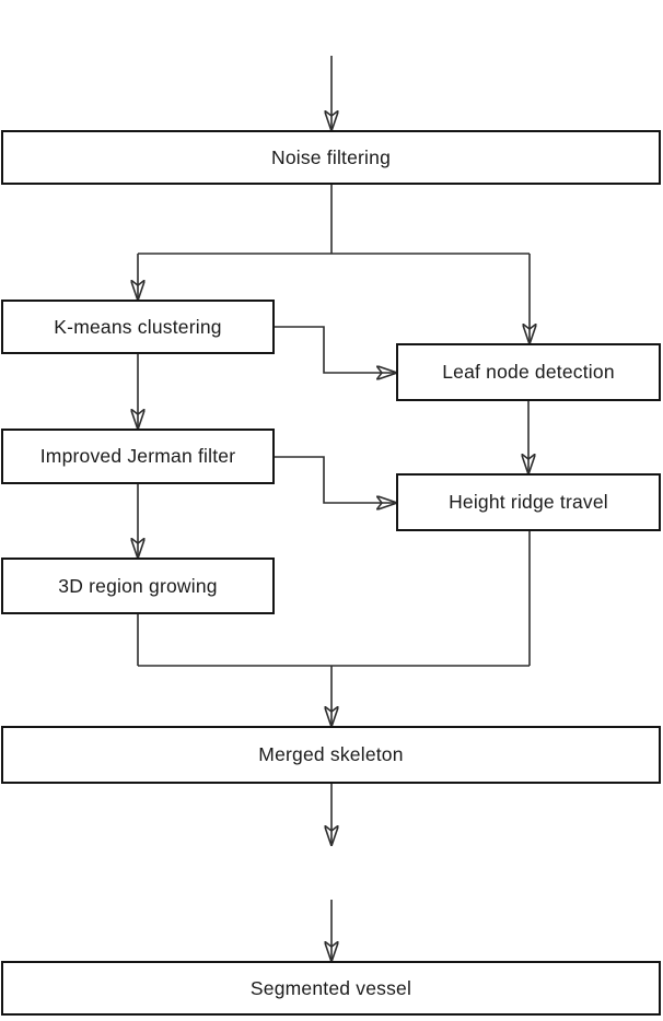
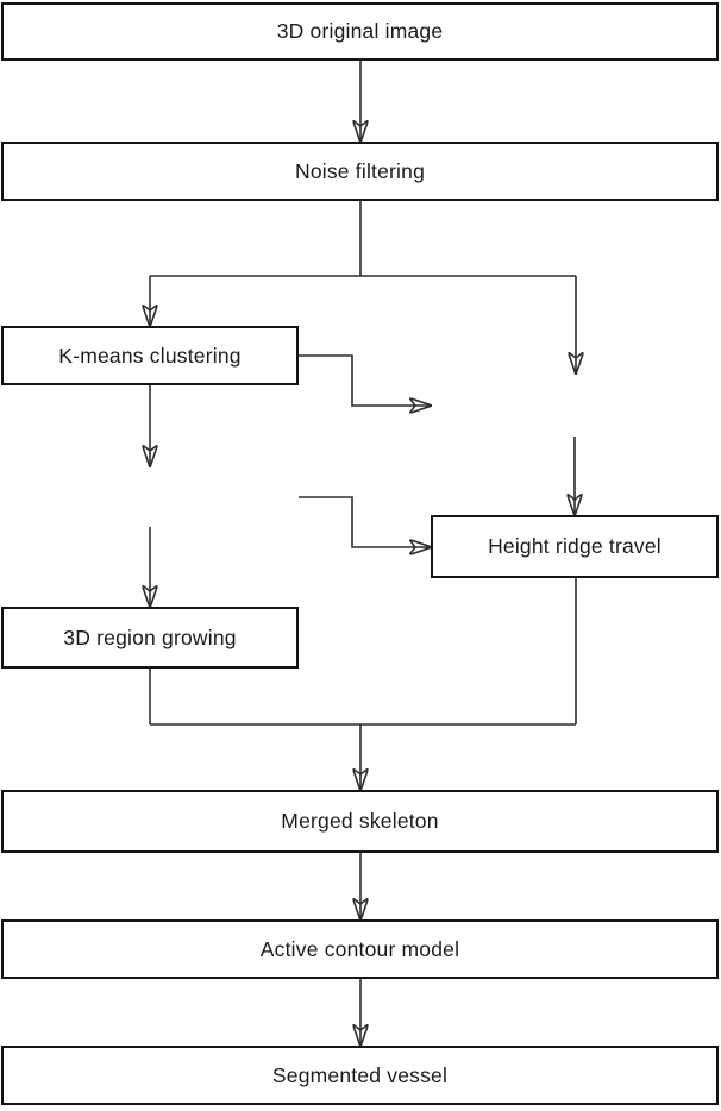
+ 3D original image
  Noise filtering
  K-means clustering
- Improved Jerman filter
  3D region growing
- Leaf node detection
  Height ridge travel
  Merged skeleton
+ Active contour model
  Segmented vessel
